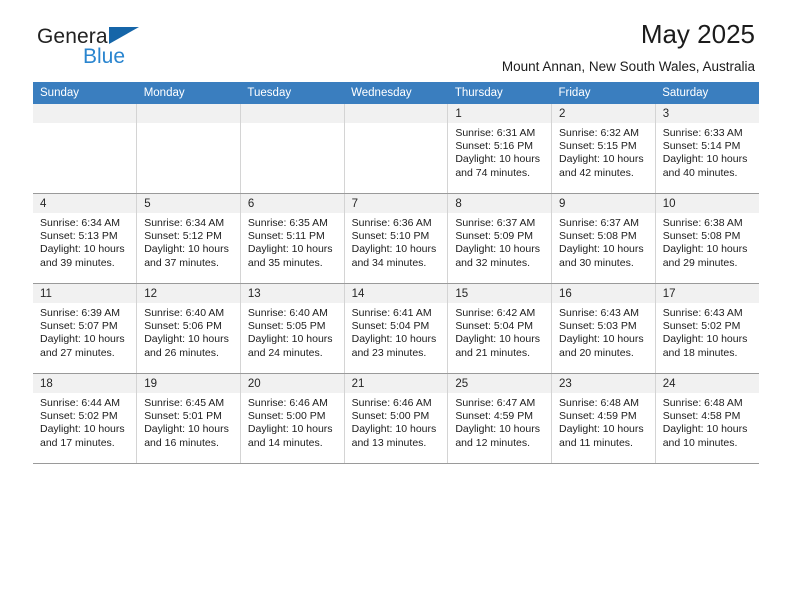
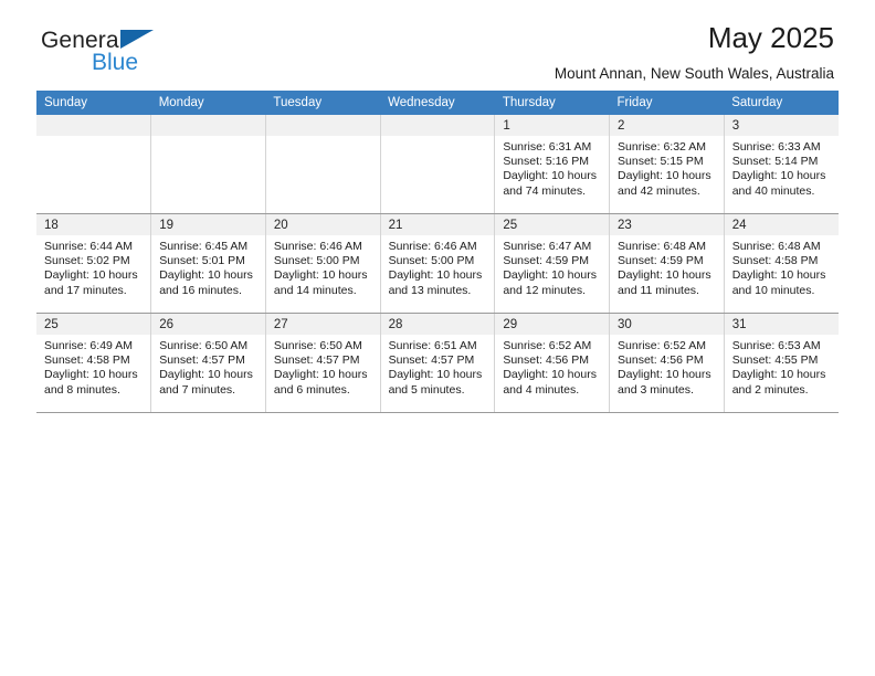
  General
  Blue
  May 2025
  Mount Annan, New South Wales, Australia
  Sunday	Monday	Tuesday	Wednesday	Thursday	Friday	Saturday
  				1Sunrise: 6:31 AMSunset: 5:16 PMDaylight: 10 hoursand 74 minutes.	2Sunrise: 6:32 AMSunset: 5:15 PMDaylight: 10 hoursand 42 minutes.	3Sunrise: 6:33 AMSunset: 5:14 PMDaylight: 10 hoursand 40 minutes.
- 4Sunrise: 6:34 AMSunset: 5:13 PMDaylight: 10 hoursand 39 minutes.	5Sunrise: 6:34 AMSunset: 5:12 PMDaylight: 10 hoursand 37 minutes.	6Sunrise: 6:35 AMSunset: 5:11 PMDaylight: 10 hoursand 35 minutes.	7Sunrise: 6:36 AMSunset: 5:10 PMDaylight: 10 hoursand 34 minutes.	8Sunrise: 6:37 AMSunset: 5:09 PMDaylight: 10 hoursand 32 minutes.	9Sunrise: 6:37 AMSunset: 5:08 PMDaylight: 10 hoursand 30 minutes.	10Sunrise: 6:38 AMSunset: 5:08 PMDaylight: 10 hoursand 29 minutes.
- 11Sunrise: 6:39 AMSunset: 5:07 PMDaylight: 10 hoursand 27 minutes.	12Sunrise: 6:40 AMSunset: 5:06 PMDaylight: 10 hoursand 26 minutes.	13Sunrise: 6:40 AMSunset: 5:05 PMDaylight: 10 hoursand 24 minutes.	14Sunrise: 6:41 AMSunset: 5:04 PMDaylight: 10 hoursand 23 minutes.	15Sunrise: 6:42 AMSunset: 5:04 PMDaylight: 10 hoursand 21 minutes.	16Sunrise: 6:43 AMSunset: 5:03 PMDaylight: 10 hoursand 20 minutes.	17Sunrise: 6:43 AMSunset: 5:02 PMDaylight: 10 hoursand 18 minutes.
  18Sunrise: 6:44 AMSunset: 5:02 PMDaylight: 10 hoursand 17 minutes.	19Sunrise: 6:45 AMSunset: 5:01 PMDaylight: 10 hoursand 16 minutes.	20Sunrise: 6:46 AMSunset: 5:00 PMDaylight: 10 hoursand 14 minutes.	21Sunrise: 6:46 AMSunset: 5:00 PMDaylight: 10 hoursand 13 minutes.	25Sunrise: 6:47 AMSunset: 4:59 PMDaylight: 10 hoursand 12 minutes.	23Sunrise: 6:48 AMSunset: 4:59 PMDaylight: 10 hoursand 11 minutes.	24Sunrise: 6:48 AMSunset: 4:58 PMDaylight: 10 hoursand 10 minutes.
+ 25Sunrise: 6:49 AMSunset: 4:58 PMDaylight: 10 hoursand 8 minutes.	26Sunrise: 6:50 AMSunset: 4:57 PMDaylight: 10 hoursand 7 minutes.	27Sunrise: 6:50 AMSunset: 4:57 PMDaylight: 10 hoursand 6 minutes.	28Sunrise: 6:51 AMSunset: 4:57 PMDaylight: 10 hoursand 5 minutes.	29Sunrise: 6:52 AMSunset: 4:56 PMDaylight: 10 hoursand 4 minutes.	30Sunrise: 6:52 AMSunset: 4:56 PMDaylight: 10 hoursand 3 minutes.	31Sunrise: 6:53 AMSunset: 4:55 PMDaylight: 10 hoursand 2 minutes.
